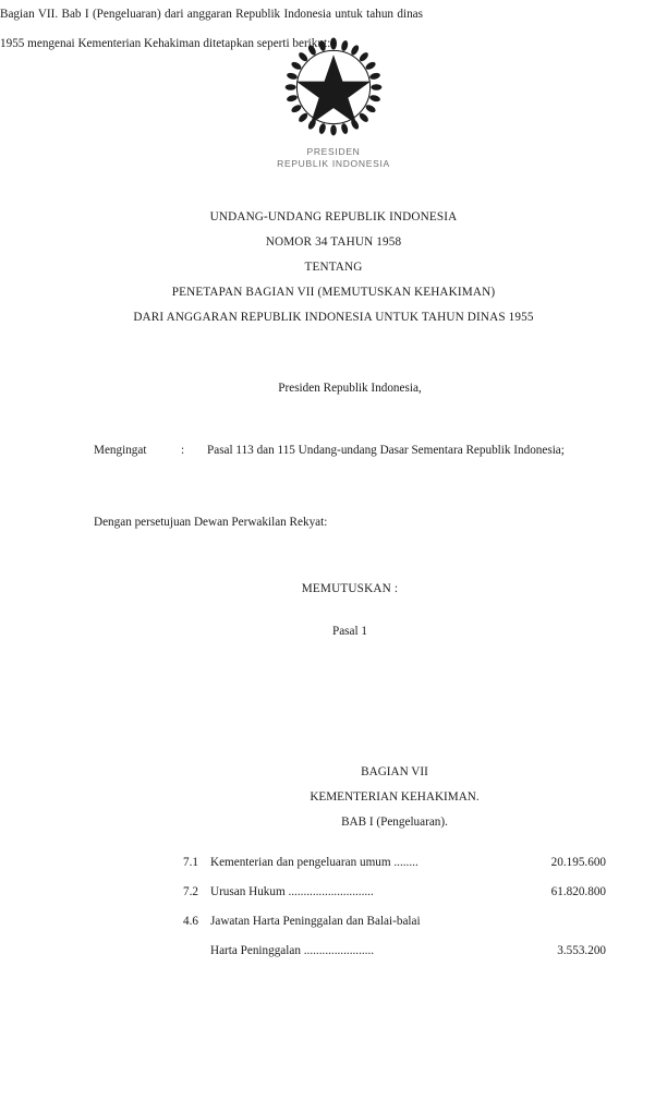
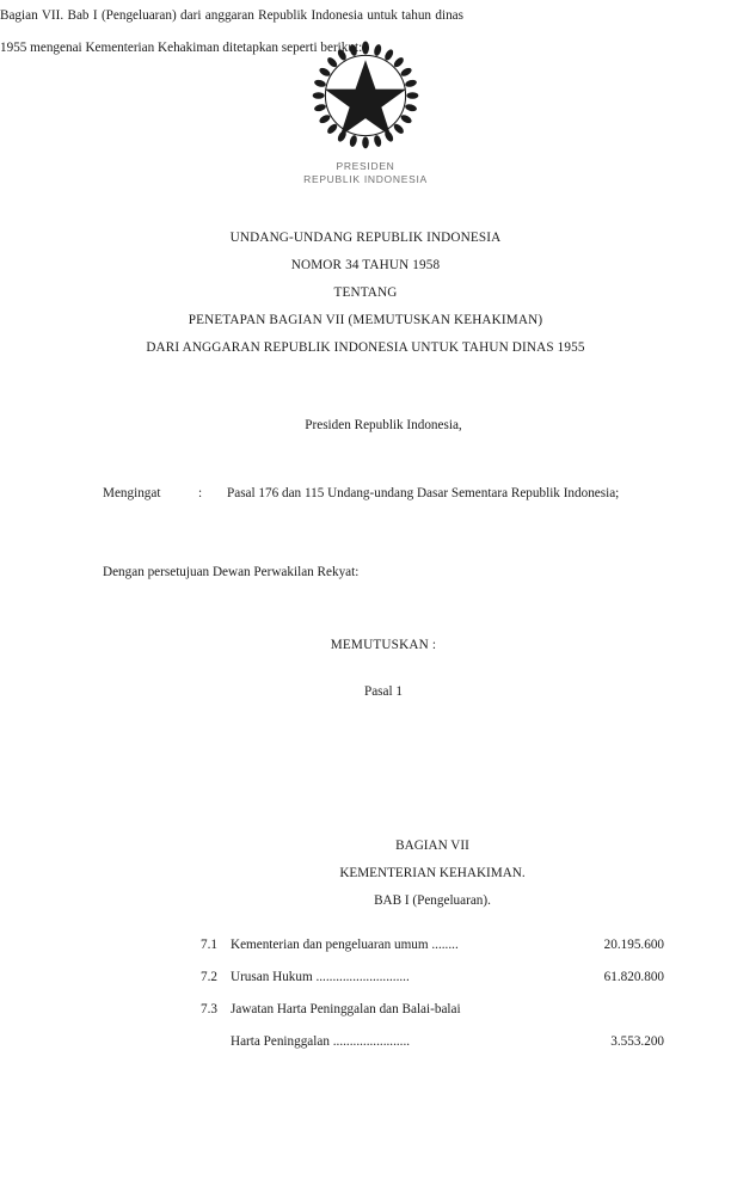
  PRESIDEN
  REPUBLIK INDONESIA
  UNDANG-UNDANG REPUBLIK INDONESIA
  NOMOR 34 TAHUN 1958
  TENTANG
  PENETAPAN BAGIAN VII (MEMUTUSKAN KEHAKIMAN)
  DARI ANGGARAN REPUBLIK INDONESIA UNTUK TAHUN DINAS 1955
  Presiden Republik Indonesia,
  Mengingat
  :
- Pasal 113 dan 115 Undang-undang Dasar Sementara Republik Indonesia;
+ Pasal 176 dan 115 Undang-undang Dasar Sementara Republik Indonesia;
  Dengan persetujuan Dewan Perwakilan Rekyat:
  MEMUTUSKAN :
  Pasal 1
  Bagian VII. Bab I (Pengeluaran) dari anggaran Republik Indonesia untuk tahun dinas 1955 mengenai Kementerian Kehakiman ditetapkan seperti berikt:
  BAGIAN VII
  KEMENTERIAN KEHAKIMAN.
  BAB I (Pengeluaran).
  7.1
  Kementerian dan pengeluaran umum ........
  20.195.600
  7.2
  Urusan Hukum ............................
  61.820.800
- 4.6
+ 7.3
  Jawatan Harta Peninggalan dan Balai-balai
  Harta Peninggalan .......................
  3.553.200
